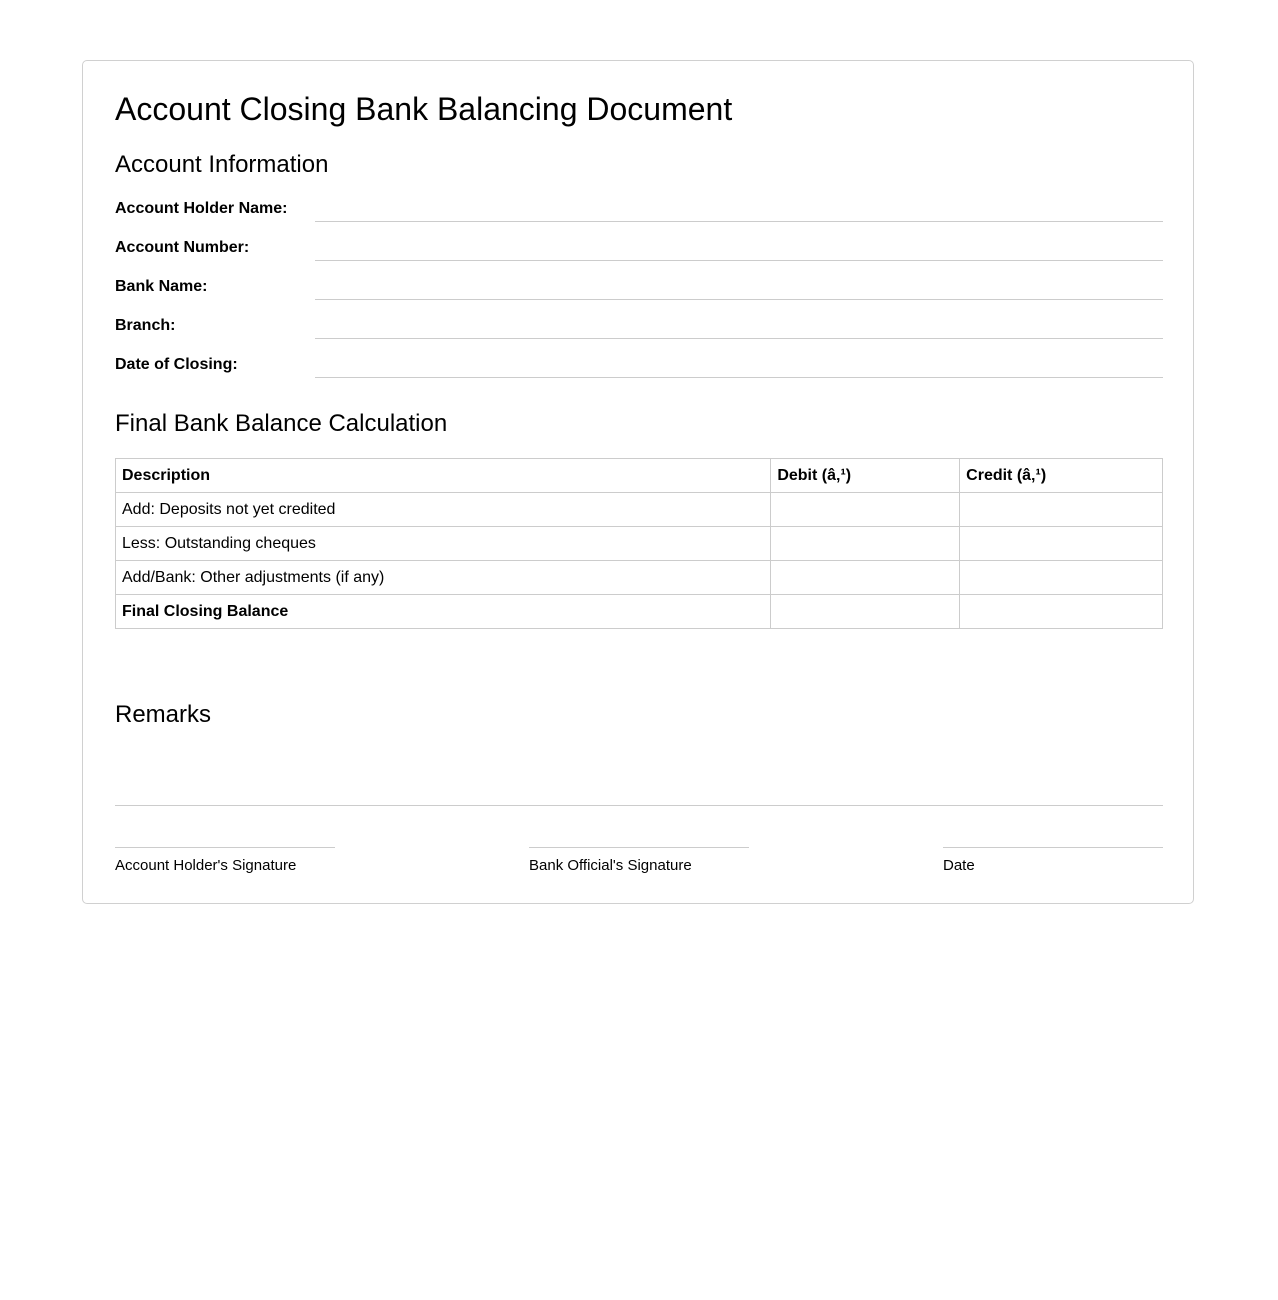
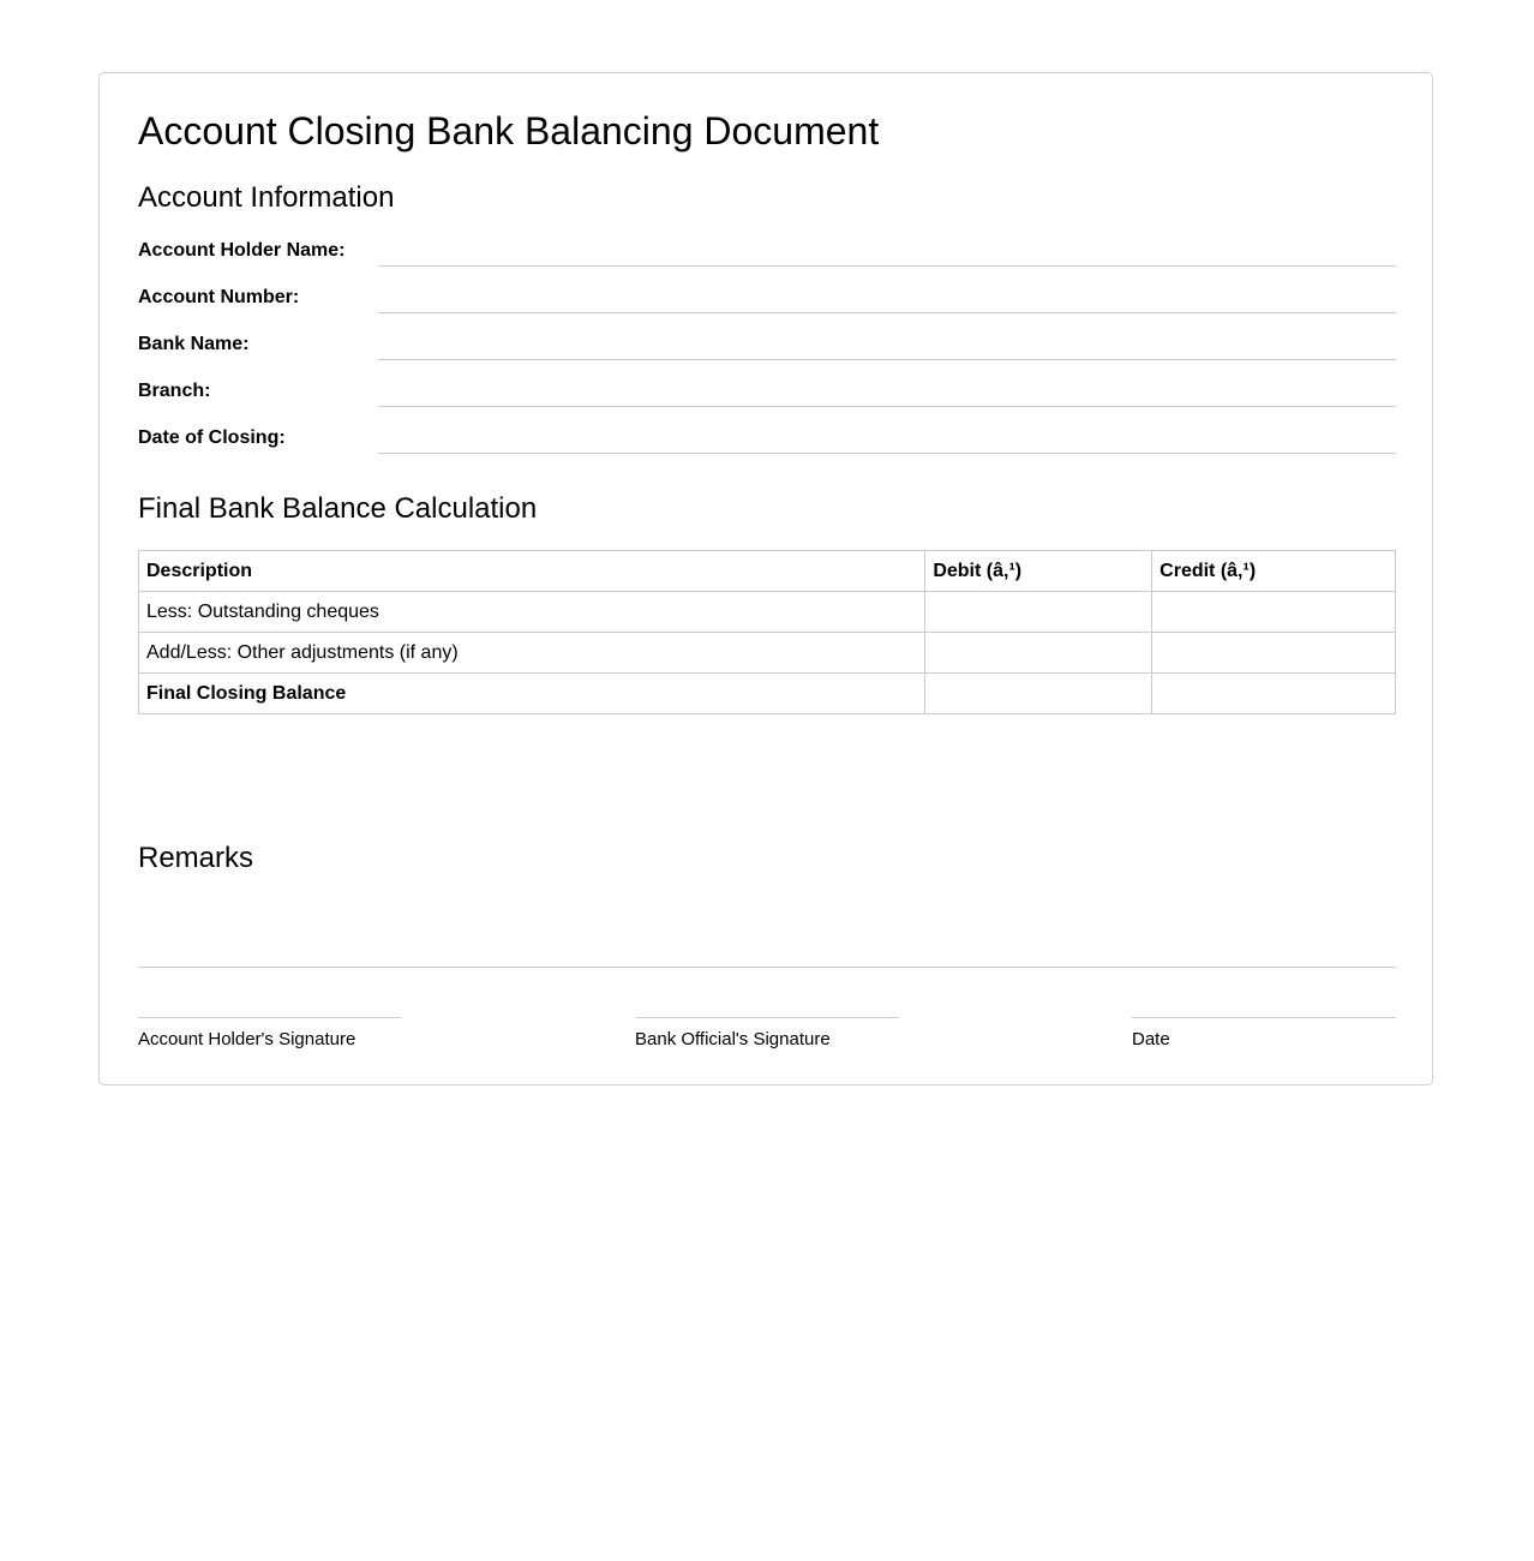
  Account Closing Bank Balancing Document
  Account Information
  Account Holder Name:
  Account Number:
  Bank Name:
  Branch:
  Date of Closing:
  Final Bank Balance Calculation
  Description	Debit (â‚¹)	Credit (â‚¹)
- Add: Deposits not yet credited
  Less: Outstanding cheques
- Add/Bank: Other adjustments (if any)
+ Add/Less: Other adjustments (if any)
  Final Closing Balance
  Remarks
  Account Holder's Signature
  Bank Official's Signature
  Date
